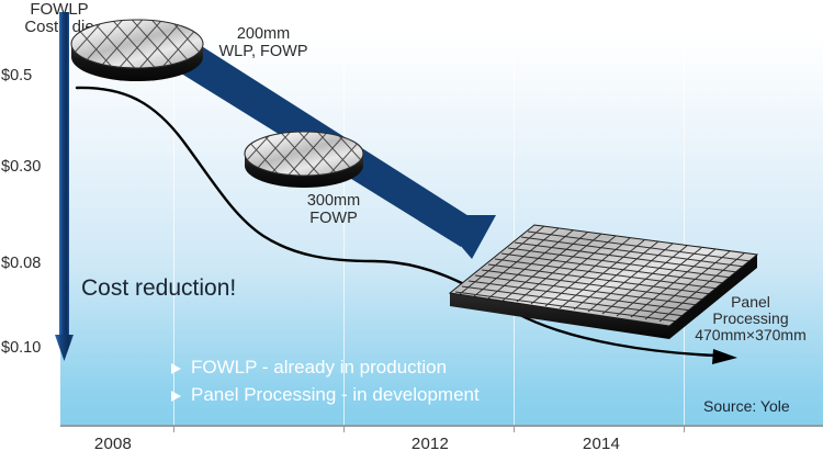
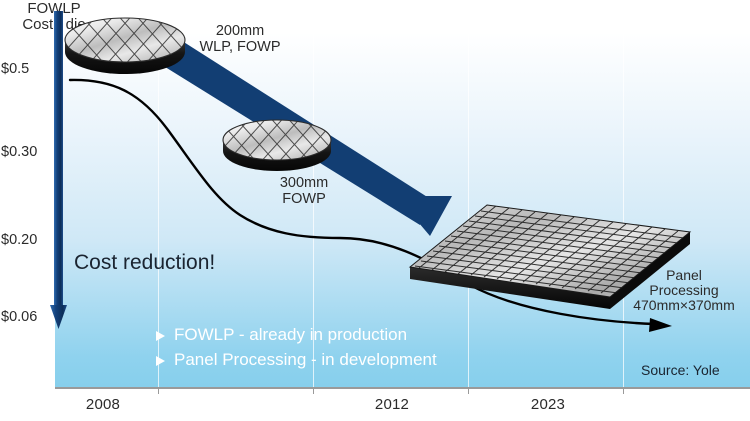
  FOWLP
  Cost di
  $0.5
  $0.30
- $0.08
+ $0.20
- $0.10
+ $0.06
  2008
  2012
- 2014
+ 2023
  200mm
  WLP, FOWP
  300mm
  FOWP
  Panel
  Processing
  470mm×370mm
  Cost reduction!
  Source: Yole
  FOWLP - already in production
  Panel Processing - in development
